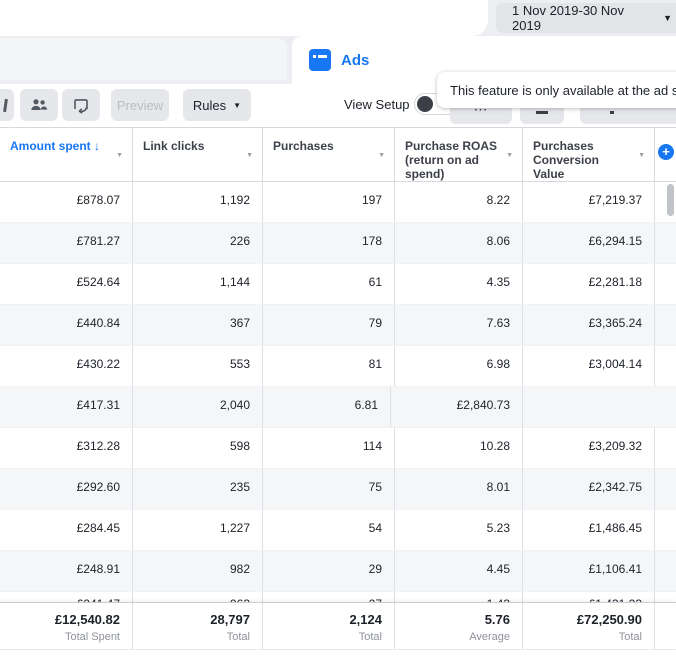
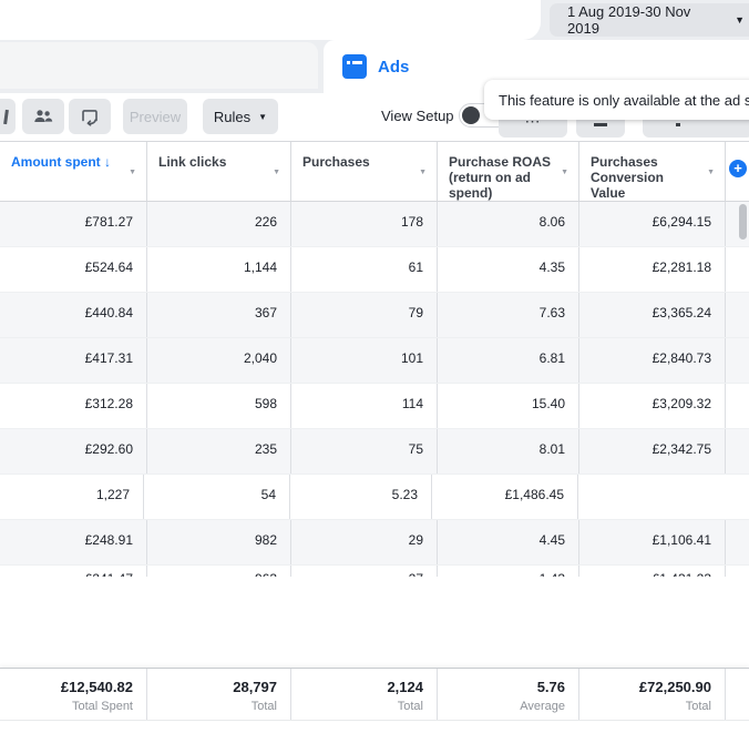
- 1 Nov 2019-30 Nov 2019
+ 1 Aug 2019-30 Nov 2019
  ▼
  Ads
  Preview
  Rules
  ▼
  View Setup
  ⋯
  This feature is only available at the ad s
  Amount spent ↓
  Link clicks
  Purchases
  Purchase ROAS (return on ad spend)
  Purchases Conversion Value
  +
- £878.07
- 1,192
- 197
- 8.22
- £7,219.37
  £781.27
  226
  178
  8.06
  £6,294.15
  £524.64
  1,144
  61
  4.35
  £2,281.18
  £440.84
  367
  79
  7.63
  £3,365.24
- £430.22
- 553
- 81
- 6.98
- £3,004.14
  £417.31
  2,040
+ 101
  6.81
  £2,840.73
  £312.28
  598
  114
- 10.28
+ 15.40
  £3,209.32
  £292.60
  235
  75
  8.01
  £2,342.75
- £284.45
  1,227
  54
  5.23
  £1,486.45
  £248.91
  982
  29
  4.45
  £1,106.41
  £12,540.82
  Total Spent
  28,797
  Total
  2,124
  Total
  5.76
  Average
  £72,250.90
  Total
